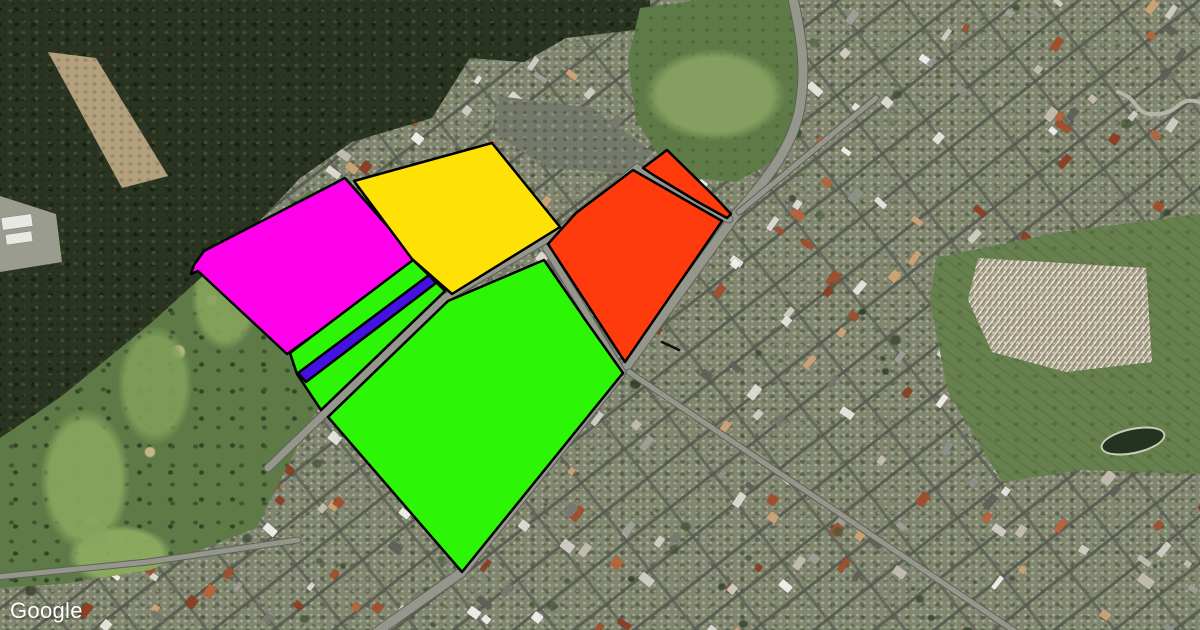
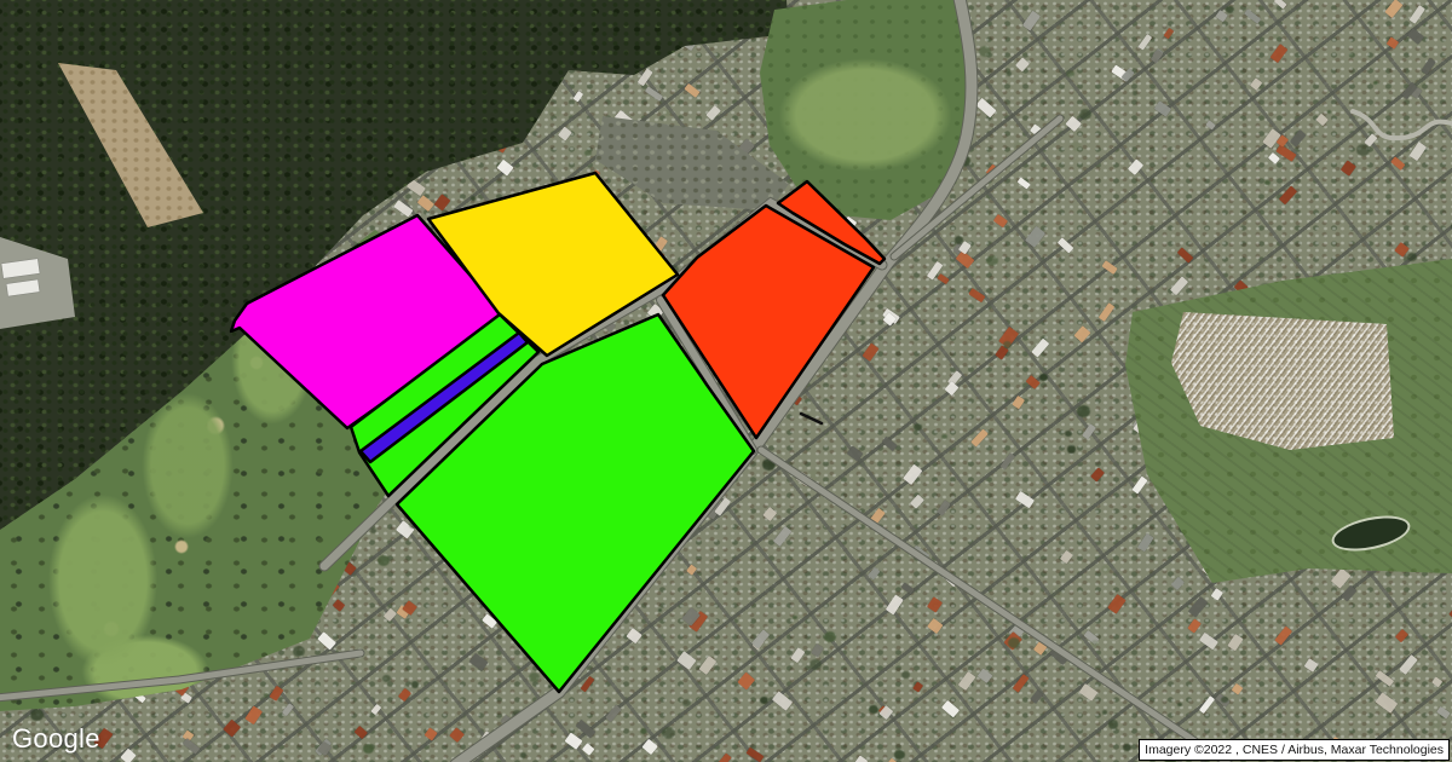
  Google
+ Imagery ©2022 , CNES / Airbus, Maxar Technologies
